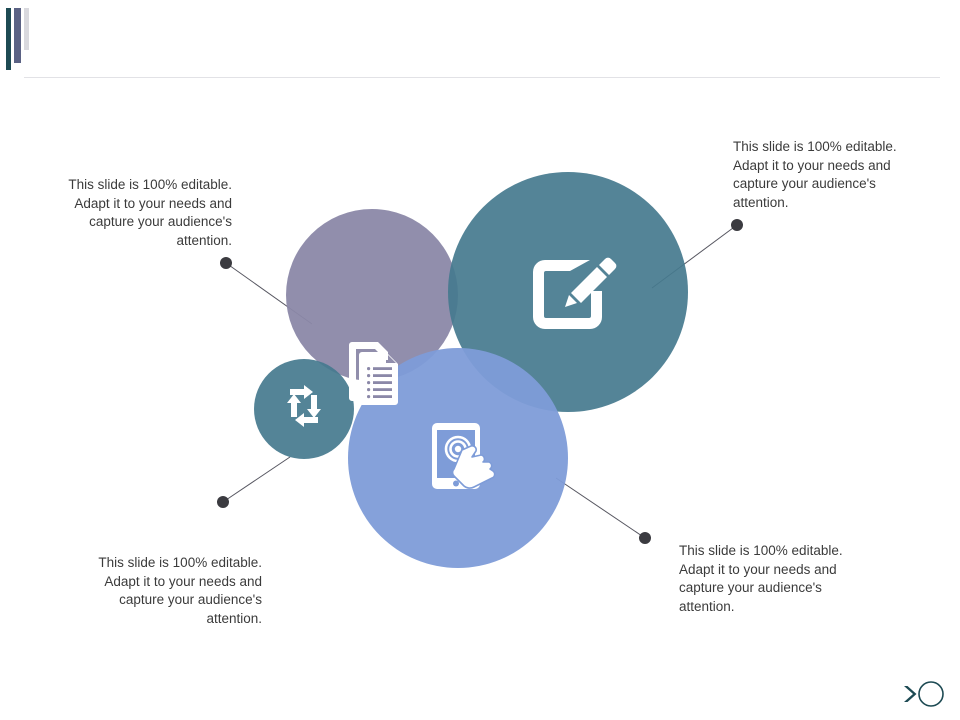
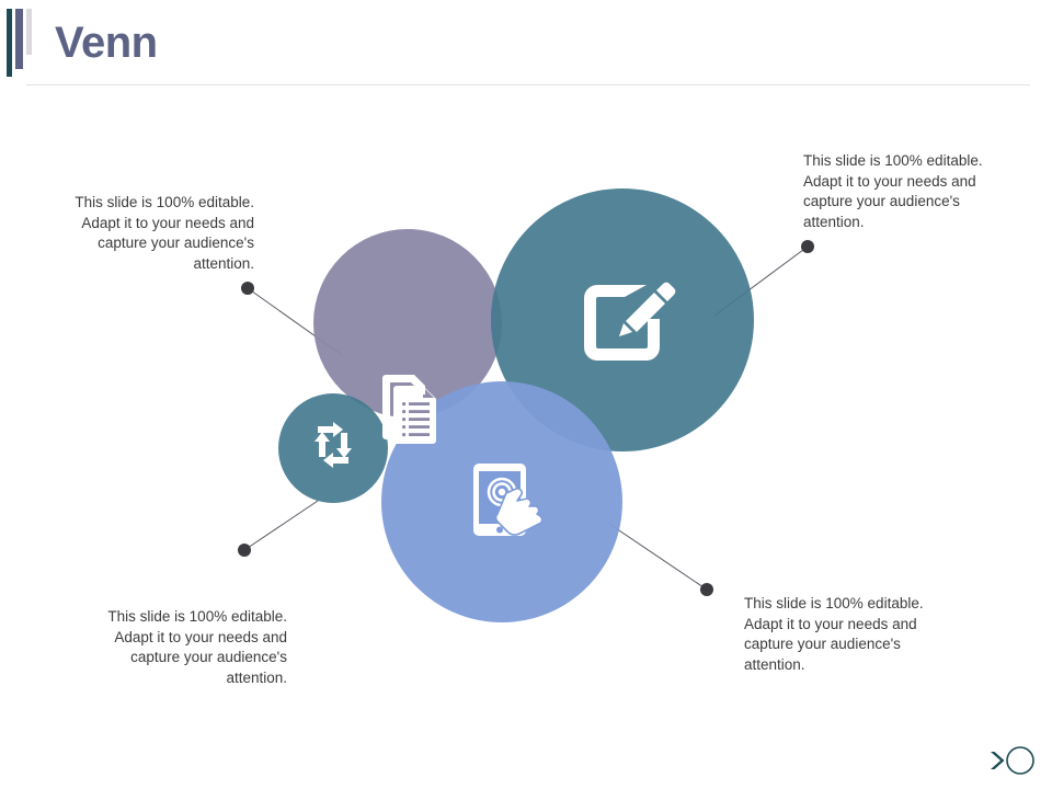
+ Venn
  This slide is 100% editable. Adapt it to your needs and capture your audience's attention.
  This slide is 100% editable. Adapt it to your needs and capture your audience's attention.
  This slide is 100% editable. Adapt it to your needs and capture your audience's attention.
  This slide is 100% editable. Adapt it to your needs and capture your audience's attention.
